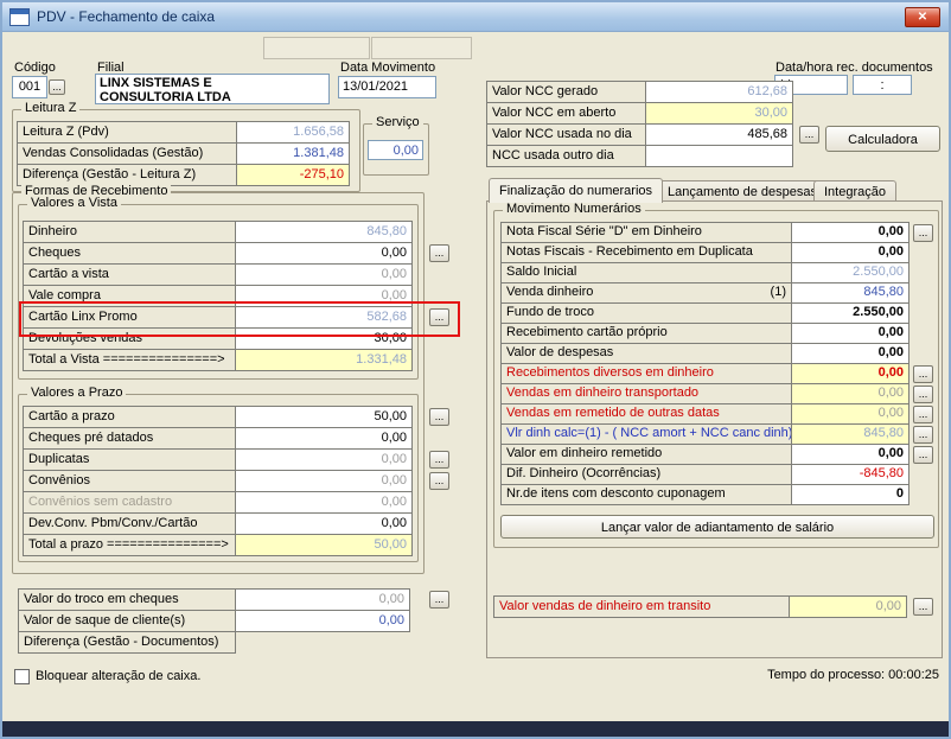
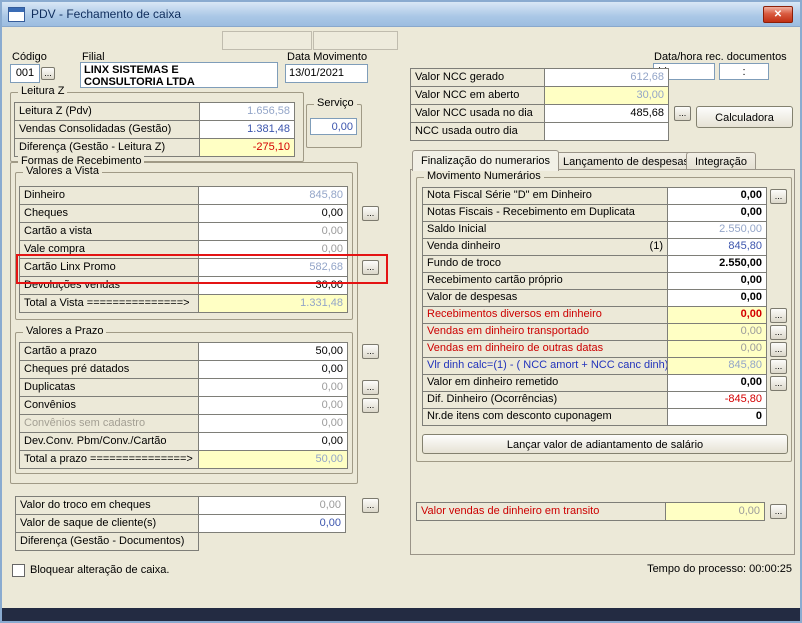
  PDV - Fechamento de caixa
  ✕
  Código
  001
  ...
  Filial
  LINX SISTEMAS E
  CONSULTORIA LTDA
  Data Movimento
  13/01/2021
  Data/hora rec. documentos
  :
  Valor NCC gerado
  612,68
  Valor NCC em aberto
  30,00
  Valor NCC usada no dia
  485,68
  NCC usada outro dia
  ...
  Calculadora
  Leitura Z
  Leitura Z (Pdv)
  1.656,58
  Vendas Consolidadas (Gestão)
  1.381,48
  Diferença (Gestão - Leitura Z)
  -275,10
  Serviço
  0,00
  Formas de Recebimento
  Valores a Vista
  Dinheiro
  845,80
  Cheques
  0,00
  Cartão a vista
  0,00
  Vale compra
  0,00
  Cartão Linx Promo
  582,68
  Devoluções vendas
  30,00
  Total a Vista ===============>
  1.331,48
  ...
  ...
  Valores a Prazo
  Cartão a prazo
  50,00
  Cheques pré datados
  0,00
  Duplicatas
  0,00
  Convênios
  0,00
  Convênios sem cadastro
  0,00
  Dev.Conv. Pbm/Conv./Cartão
  0,00
  Total a prazo ===============>
  50,00
  ...
  ...
  ...
  Valor do troco em cheques
  0,00
  Valor de saque de cliente(s)
  0,00
  Diferença (Gestão - Documentos)
  ...
  Finalização do numerarios
  Lançamento de despesa
  Integração
  Movimento Numerários
  Nota Fiscal Série "D" em Dinheiro
  0,00
  Notas Fiscais - Recebimento em Duplicata
  0,00
  Saldo Inicial
  2.550,00
  Venda dinheiro
  (1)
  845,80
  Fundo de troco
  2.550,00
  Recebimento cartão próprio
  0,00
  Valor de despesas
  0,00
  Recebimentos diversos em dinheiro
  0,00
  Vendas em dinheiro transportado
  0,00
- Vendas em remetido de outras datas
+ Vendas em dinheiro de outras datas
  0,00
  Vlr dinh calc=(1) - ( NCC amort + NCC canc dinh
  845,80
  Valor em dinheiro remetido
  0,00
  Dif. Dinheiro (Ocorrências)
  -845,80
  Nr.de itens com desconto cuponagem
  0
  ...
  ...
  ...
  ...
  ...
  ...
  Lançar valor de adiantamento de salário
  Valor vendas de dinheiro em transito
  0,00
  ...
  Bloquear alteração de caixa.
  Tempo do processo: 00:00:25
